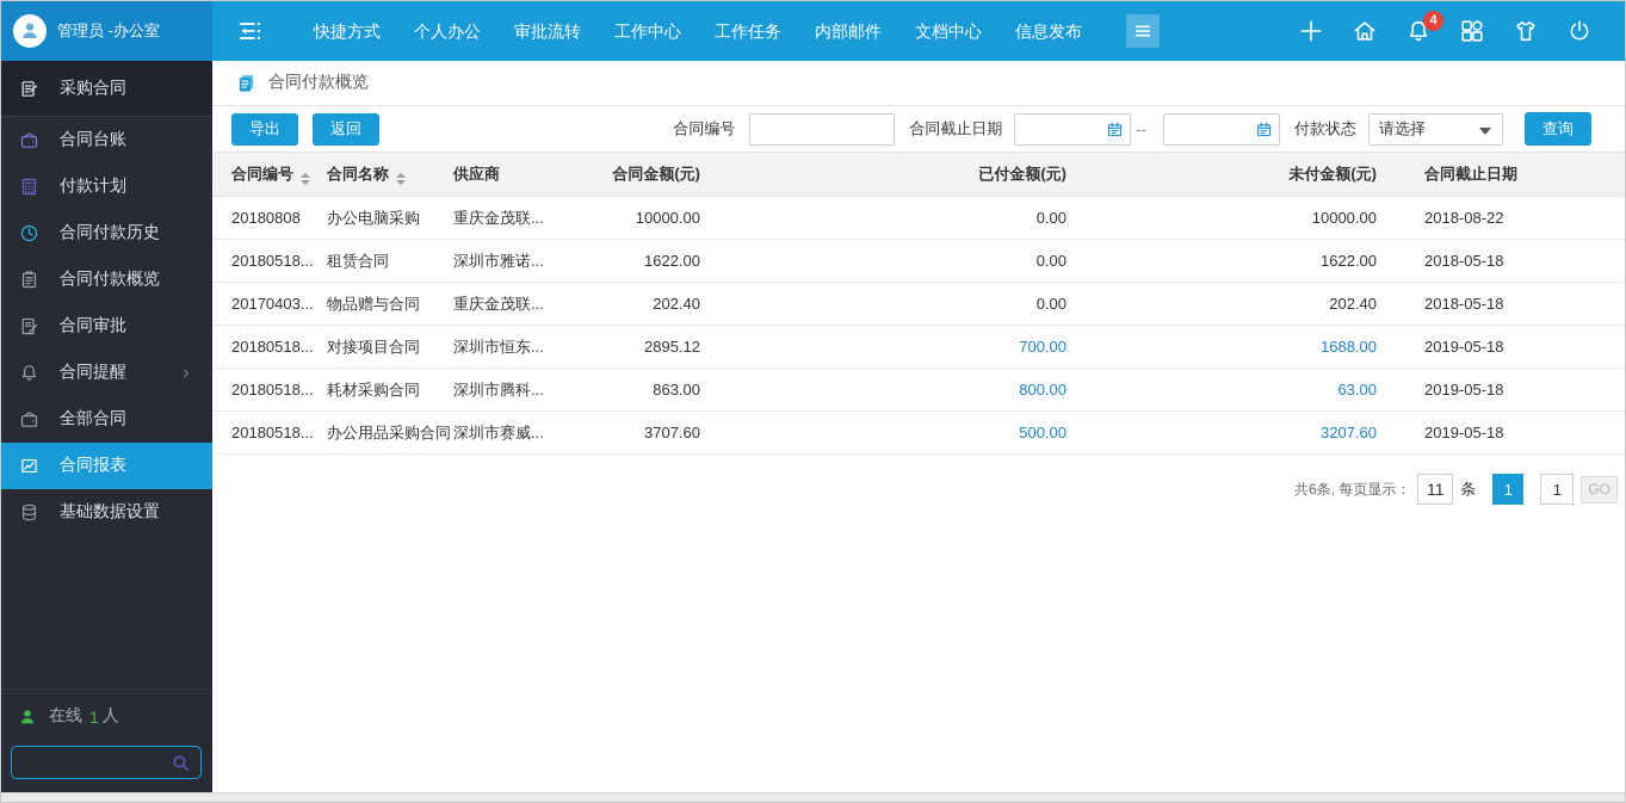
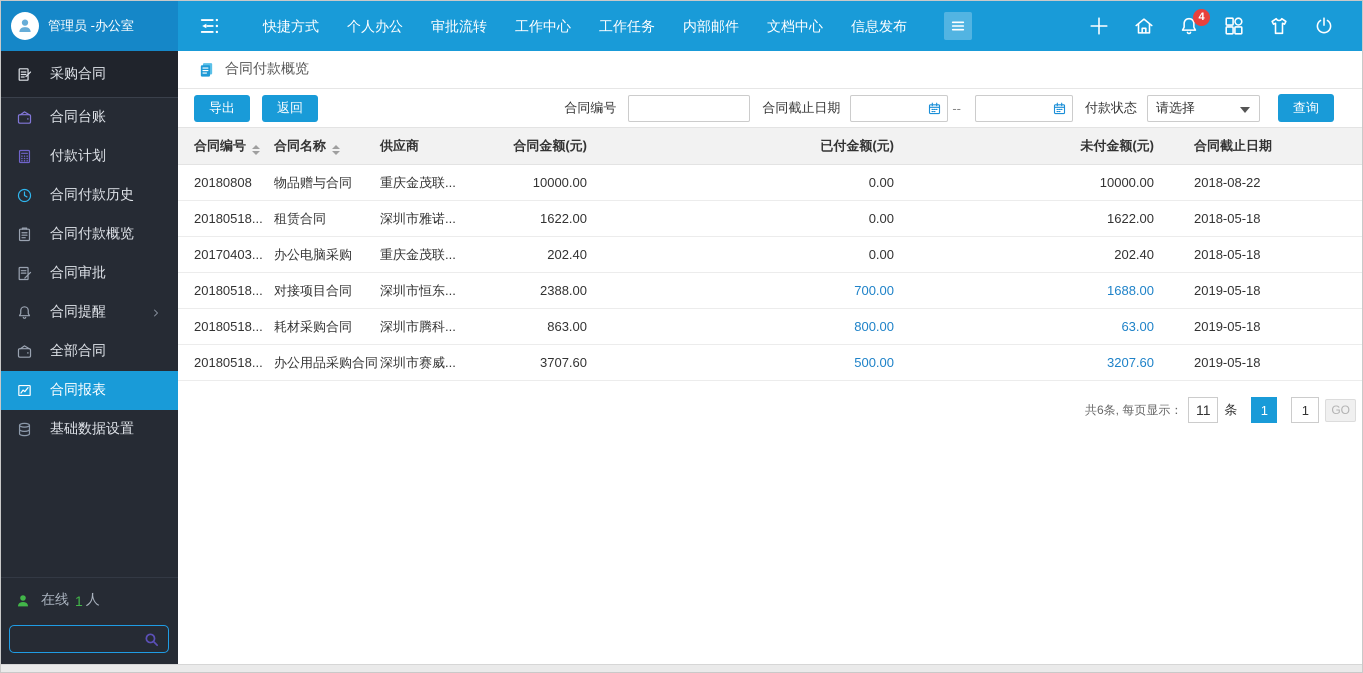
  管理员 -办公室
  快捷方式
  个人办公
  审批流转
  工作中心
  工作任务
  内部邮件
  文档中心
  信息发布
  4
  采购合同
  合同台账
  付款计划
  合同付款历史
  合同付款概览
  合同审批
  合同提醒
  全部合同
  合同报表
  基础数据设置
  在线
  1
  人
  合同付款概览
  导出
  返回
  合同编号
  合同截止日期
  --
  付款状态
  请选择
  查询
  合同编号	合同名称	供应商	合同金额(元)	已付金额(元)	未付金额(元)	合同截止日期
- 20180808	办公电脑采购	重庆金茂联...	10000.00	0.00	10000.00	2018-08-22
+ 20180808	物品赠与合同	重庆金茂联...	10000.00	0.00	10000.00	2018-08-22
  20180518...	租赁合同	深圳市雅诺...	1622.00	0.00	1622.00	2018-05-18
- 20170403...	物品赠与合同	重庆金茂联...	202.40	0.00	202.40	2018-05-18
+ 20170403...	办公电脑采购	重庆金茂联...	202.40	0.00	202.40	2018-05-18
- 20180518...	对接项目合同	深圳市恒东...	2895.12	700.00	1688.00	2019-05-18
+ 20180518...	对接项目合同	深圳市恒东...	2388.00	700.00	1688.00	2019-05-18
  20180518...	耗材采购合同	深圳市腾科...	863.00	800.00	63.00	2019-05-18
  20180518...	办公用品采购合同	深圳市赛威...	3707.60	500.00	3207.60	2019-05-18
  共6条, 每页显示：
  11
  条
  1
  1
  GO
